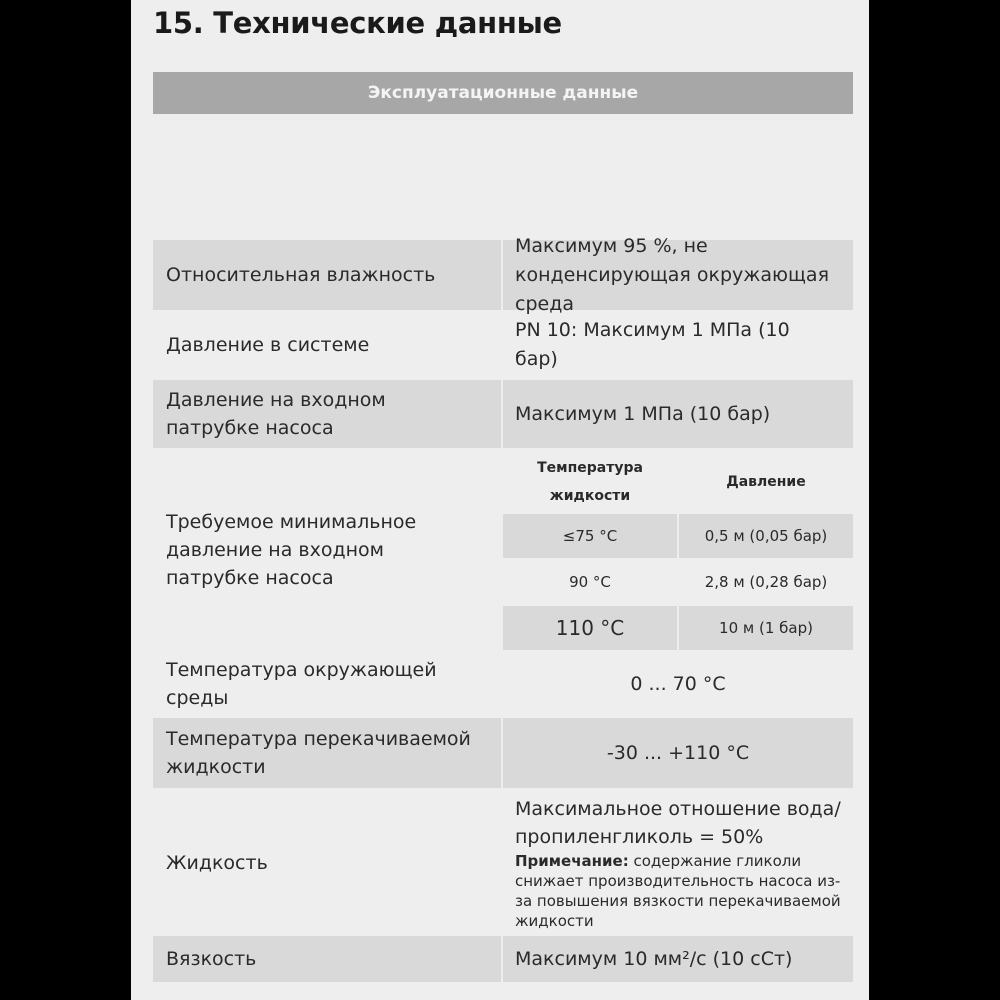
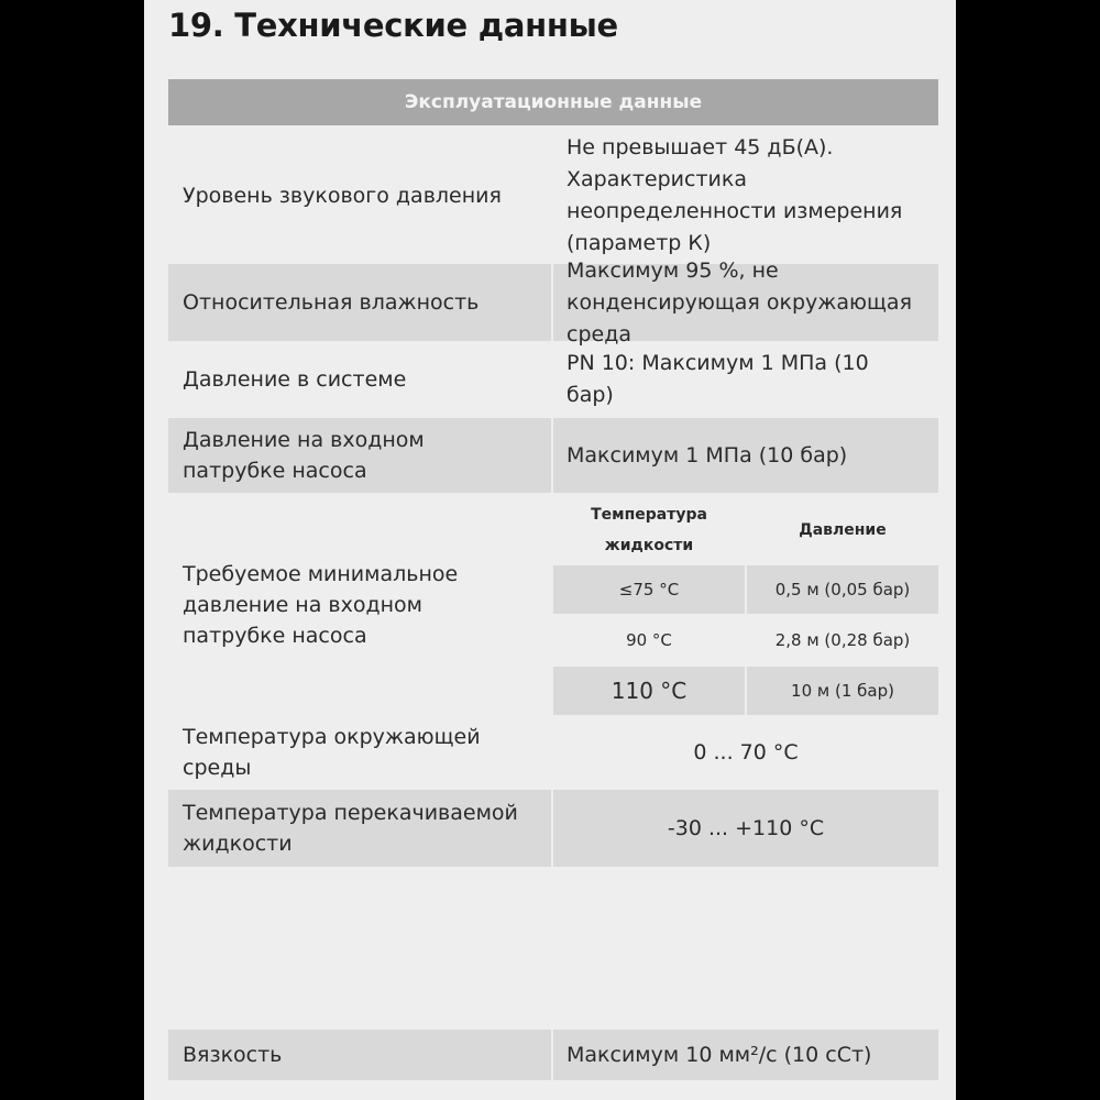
- 15. Технические данные
+ 19. Технические данные
  Эксплуатационные данные
+ Уровень звукового давления
+ Не превышает 45 дБ(А). Характеристика неопределенности измерения (параметр К)
  Относительная влажность
  Максимум 95 %, не конденсирующая окружающая среда
  Давление в системе
  PN 10: Максимум 1 МПа (10 бар)
  Давление на входном патрубке насоса
  Максимум 1 МПа (10 бар)
  Требуемое минимальное давление на входном патрубке насоса
  Температура жидкости
  Давление
  ≤75 °C
  0,5 м (0,05 бар)
  90 °C
  2,8 м (0,28 бар)
  110 °C
  10 м (1 бар)
  Температура окружающей среды
  0 ... 70 °C
  Температура перекачиваемой жидкости
  -30 ... +110 °C
- Жидкость
- Максимальное отношение вода/пропиленгликоль = 50%
- Примечание: содержание гликоли снижает производительность насоса из-за повышения вязкости перекачиваемой жидкости
  Вязкость
  Максимум 10 мм²/с (10 сСт)
